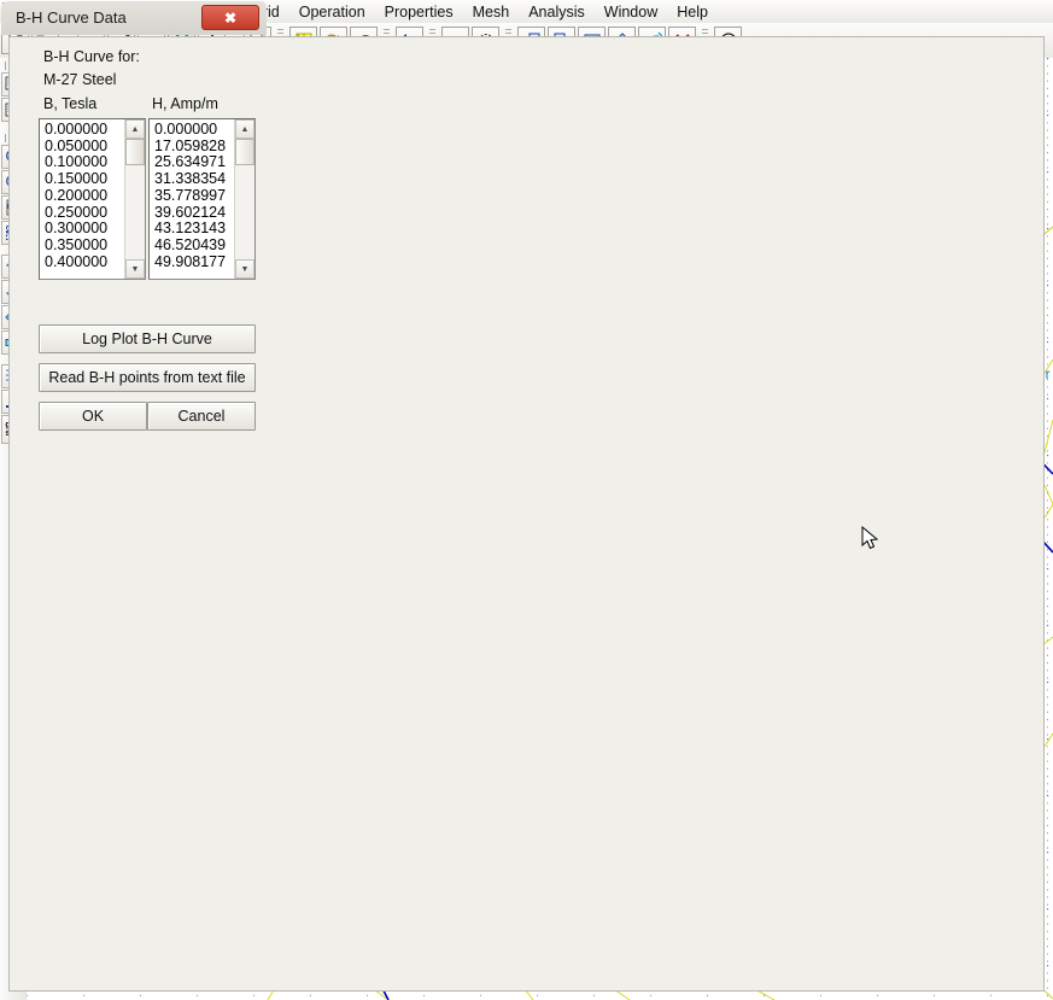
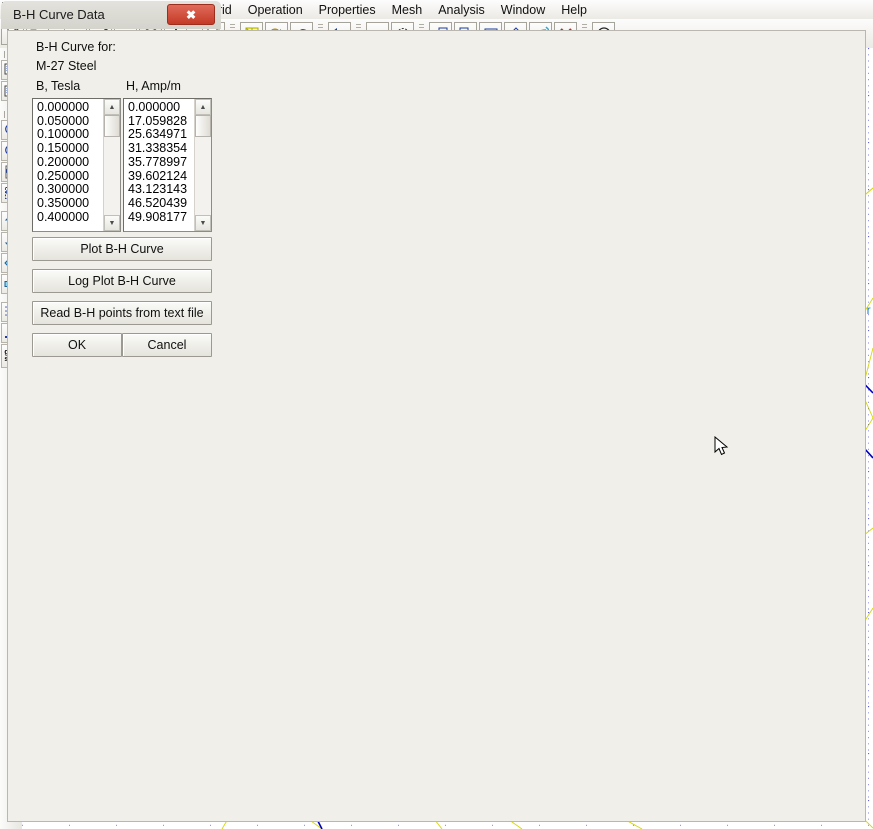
  Operation
  Properties
  Mesh
  Analysis
  Window
  Help
  B-H Curve Data
  ✖
  B-H Curve for:
  M-27 Steel
  B, Tesla
  H, Amp/m
  0.000000
  0.050000
  0.100000
  0.150000
  0.200000
  0.250000
  0.300000
  0.350000
  0.400000
  0.000000
  17.059828
  25.634971
  31.338354
  35.778997
  39.602124
  43.123143
  46.520439
  49.908177
+ Plot B-H Curve
  Log Plot B-H Curve
  Read B-H points from text file
  OK
  Cancel
